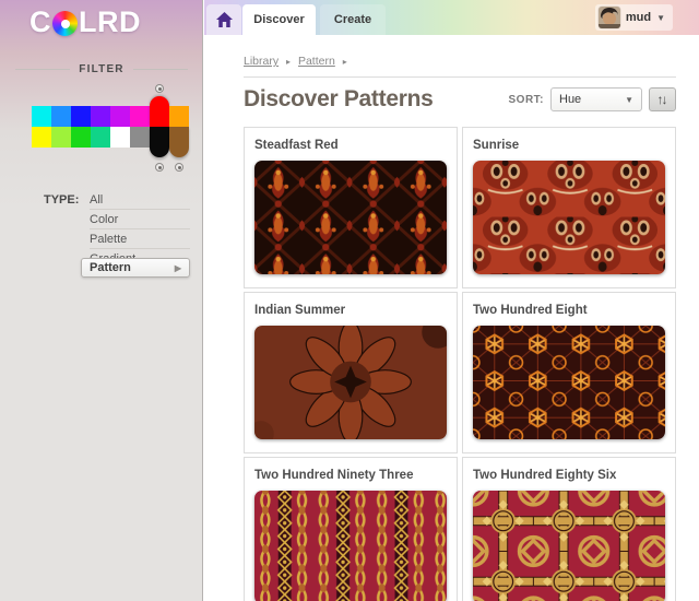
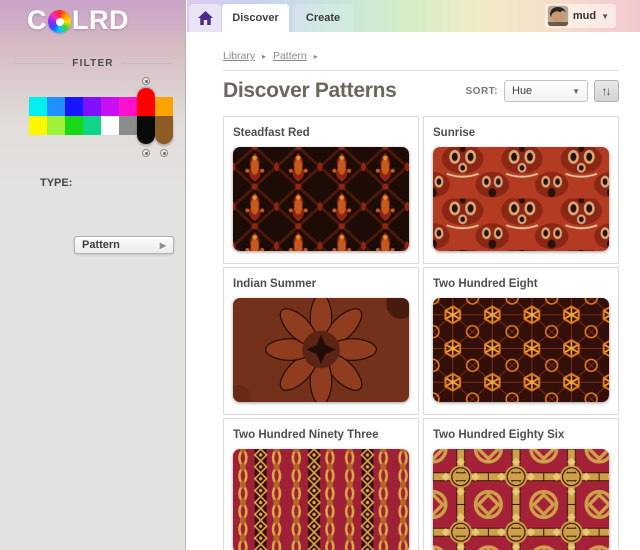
  C
  LRD
  FILTER
  TYPE:
- All
- Color
- Palette
  Pattern
  ▶
  Discover
  Create
  mud
  ▼
  Library ▸ Pattern ▸
  Discover Patterns
  SORT:
  Hue
  ▼
  ↑↓
  Steadfast Red
  Sunrise
  Indian Summer
  Two Hundred Eight
  Two Hundred Ninety Three
  Two Hundred Eighty Six
